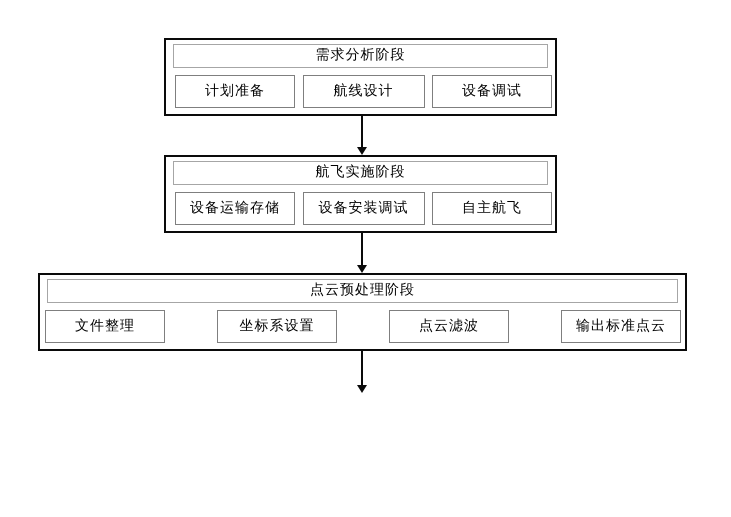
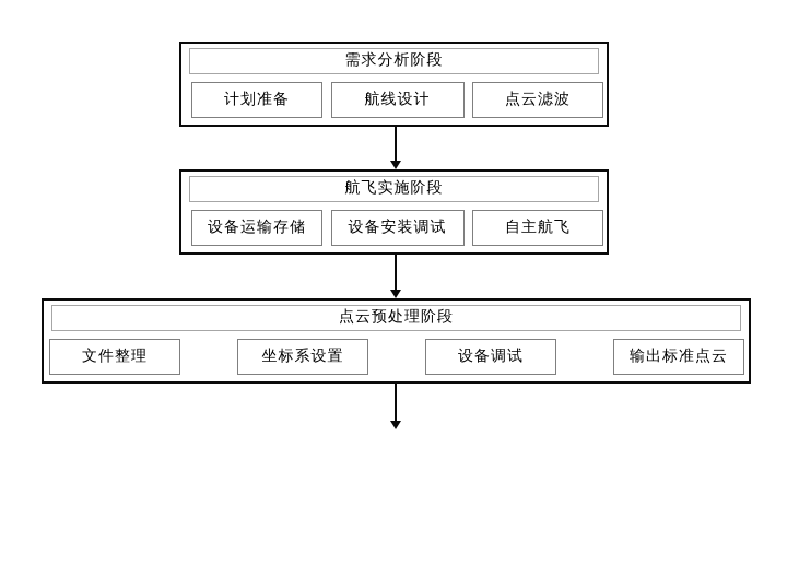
  需求分析阶段
  计划准备
  航线设计
- 设备调试
+ 点云滤波
  航飞实施阶段
  设备运输存储
  设备安装调试
  自主航飞
  点云预处理阶段
  文件整理
  坐标系设置
- 点云滤波
+ 设备调试
  输出标准点云
